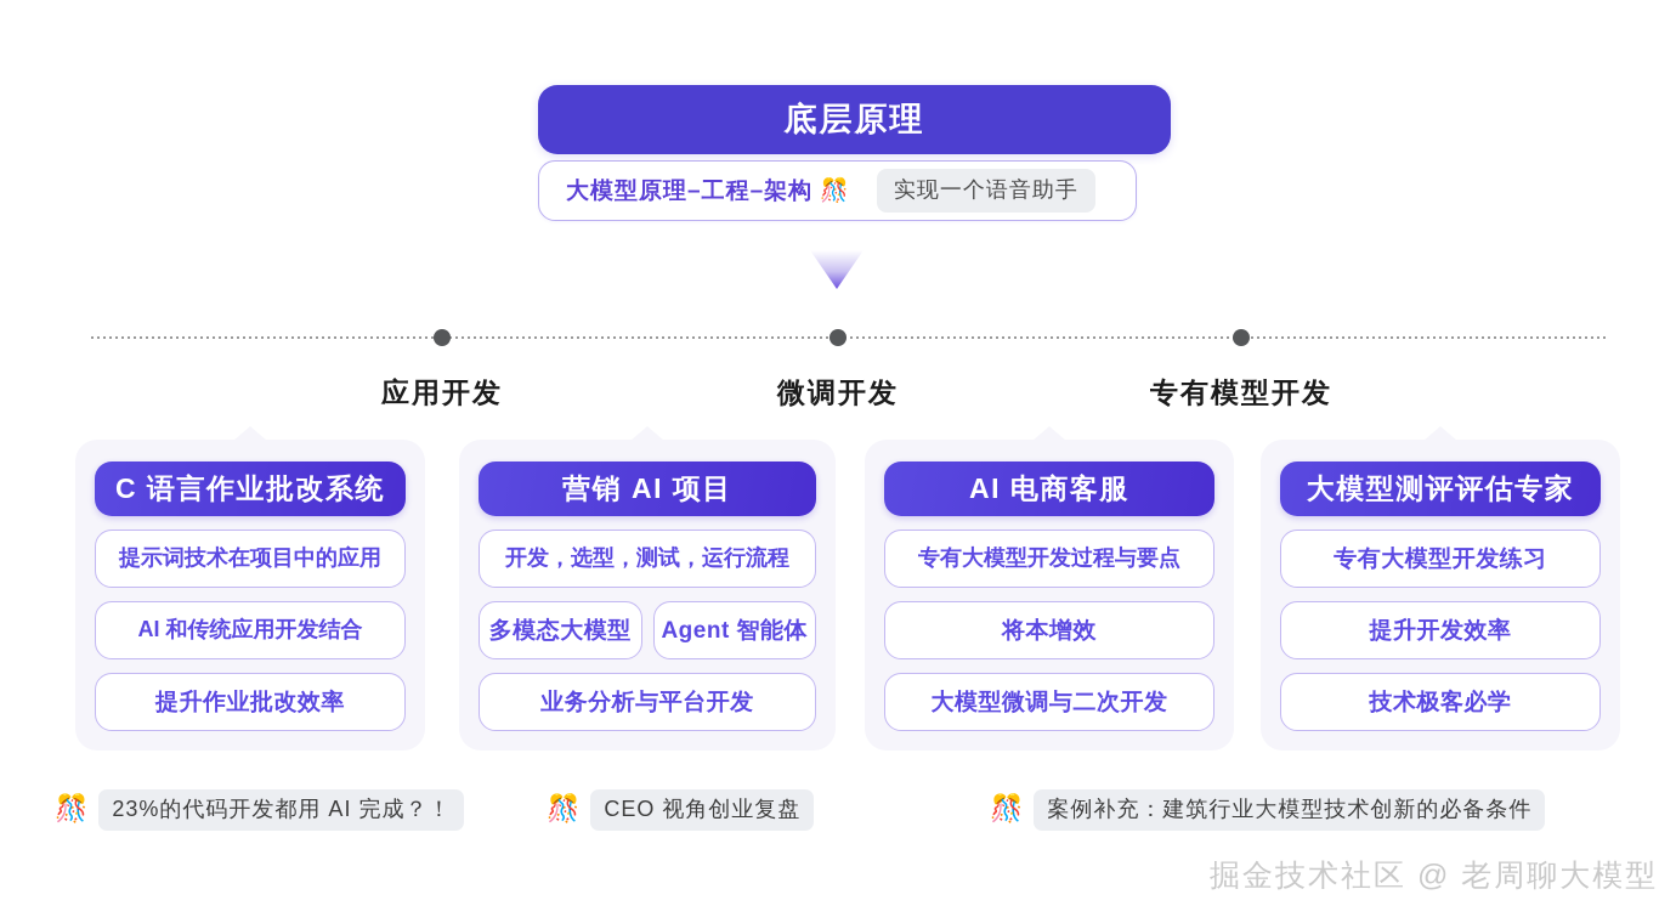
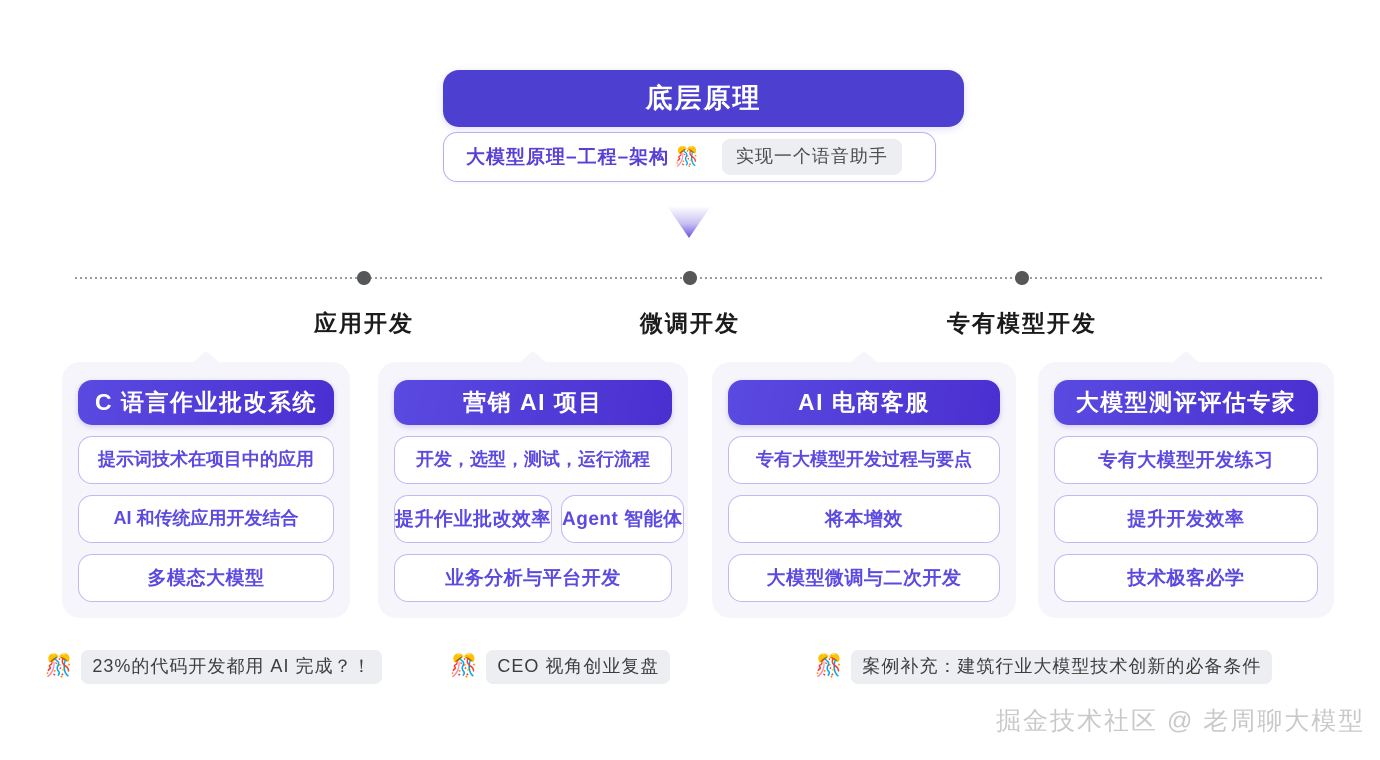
  底层原理
  大模型原理–工程–架构
  🎊
  实现一个语音助手
  应用开发
  微调开发
  专有模型开发
  C 语言作业批改系统
  提示词技术在项目中的应用
  AI 和传统应用开发结合
- 提升作业批改效率
+ 多模态大模型
  营销 AI 项目
  开发，选型，测试，运行流程
- 多模态大模型
+ 提升作业批改效率
  Agent 智能体
  业务分析与平台开发
  AI 电商客服
  专有大模型开发过程与要点
  将本增效
  大模型微调与二次开发
  大模型测评评估专家
  专有大模型开发练习
  提升开发效率
  技术极客必学
  🎊
  23%的代码开发都用 AI 完成？！
  🎊
  CEO 视角创业复盘
  🎊
  案例补充：建筑行业大模型技术创新的必备条件
  掘金技术社区 @ 老周聊大模型
